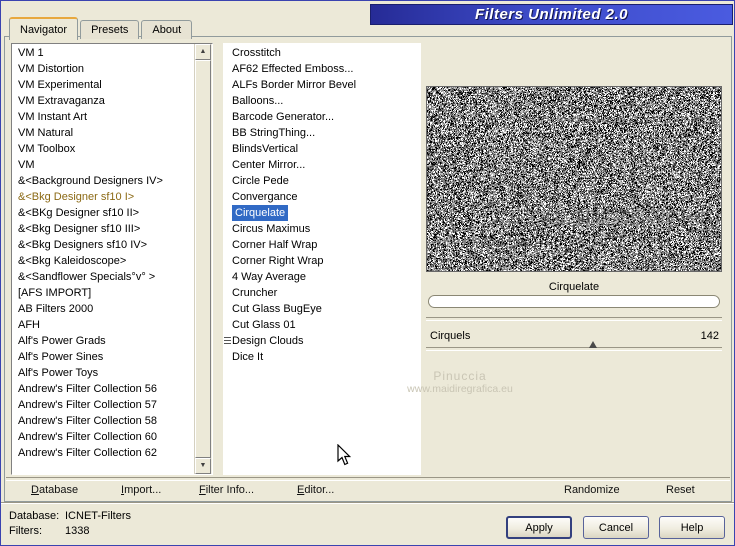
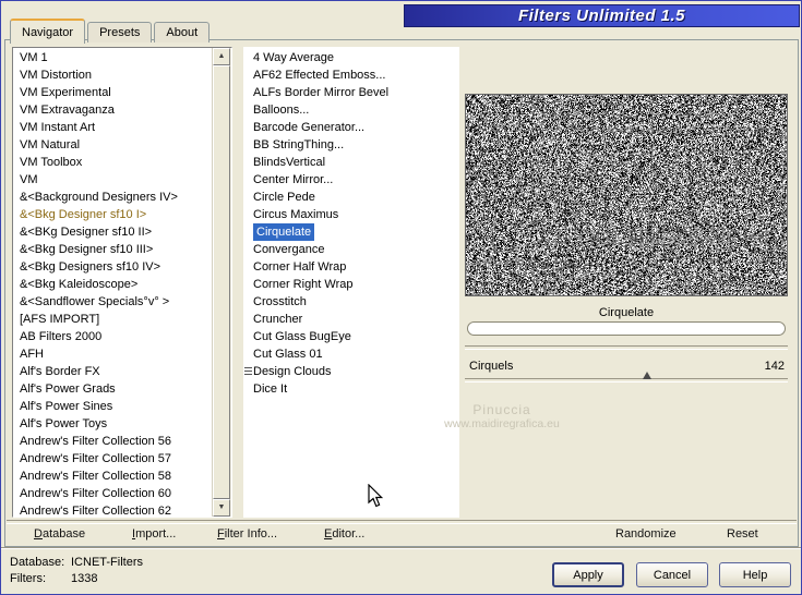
- Filters Unlimited 2.0
+ Filters Unlimited 1.5
  Navigator
  Presets
  About
  VM 1
  VM Distortion
  VM Experimental
  VM Extravaganza
  VM Instant Art
  VM Natural
  VM Toolbox
  VM
  &<Background Designers IV>
  &<Bkg Designer sf10 I>
  &<BKg Designer sf10 II>
  &<Bkg Designer sf10 III>
  &<Bkg Designers sf10 IV>
  &<Bkg Kaleidoscope>
  &<Sandflower Specials°v° >
  [AFS IMPORT]
  AB Filters 2000
  AFH
+ Alf's Border FX
  Alf's Power Grads
  Alf's Power Sines
  Alf's Power Toys
  Andrew's Filter Collection 56
  Andrew's Filter Collection 57
  Andrew's Filter Collection 58
  Andrew's Filter Collection 60
  Andrew's Filter Collection 62
- Crosstitch
+ 4 Way Average
  AF62 Effected Emboss...
  ALFs Border Mirror Bevel
  Balloons...
  Barcode Generator...
  BB StringThing...
  BlindsVertical
  Center Mirror...
  Circle Pede
- Convergance
+ Circus Maximus
  Cirquelate
- Circus Maximus
+ Convergance
  Corner Half Wrap
  Corner Right Wrap
- 4 Way Average
+ Crosstitch
  Cruncher
  Cut Glass BugEye
  Cut Glass 01
  Design Clouds
  Dice It
  Cirquelate
  Cirquels
  142
  Pinuccia
  www.maidiregrafica.eu
  Database
  Import...
  Filter Info...
  Editor...
  Randomize
  Reset
  Database:
  ICNET-Filters
  Filters:
  1338
  Apply
  Cancel
  Help
